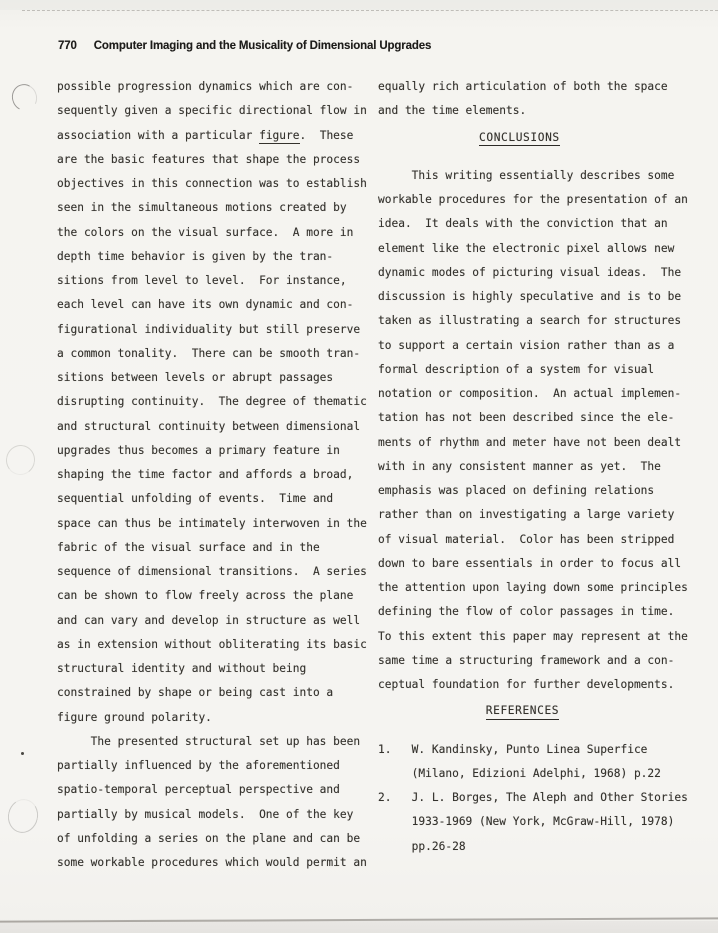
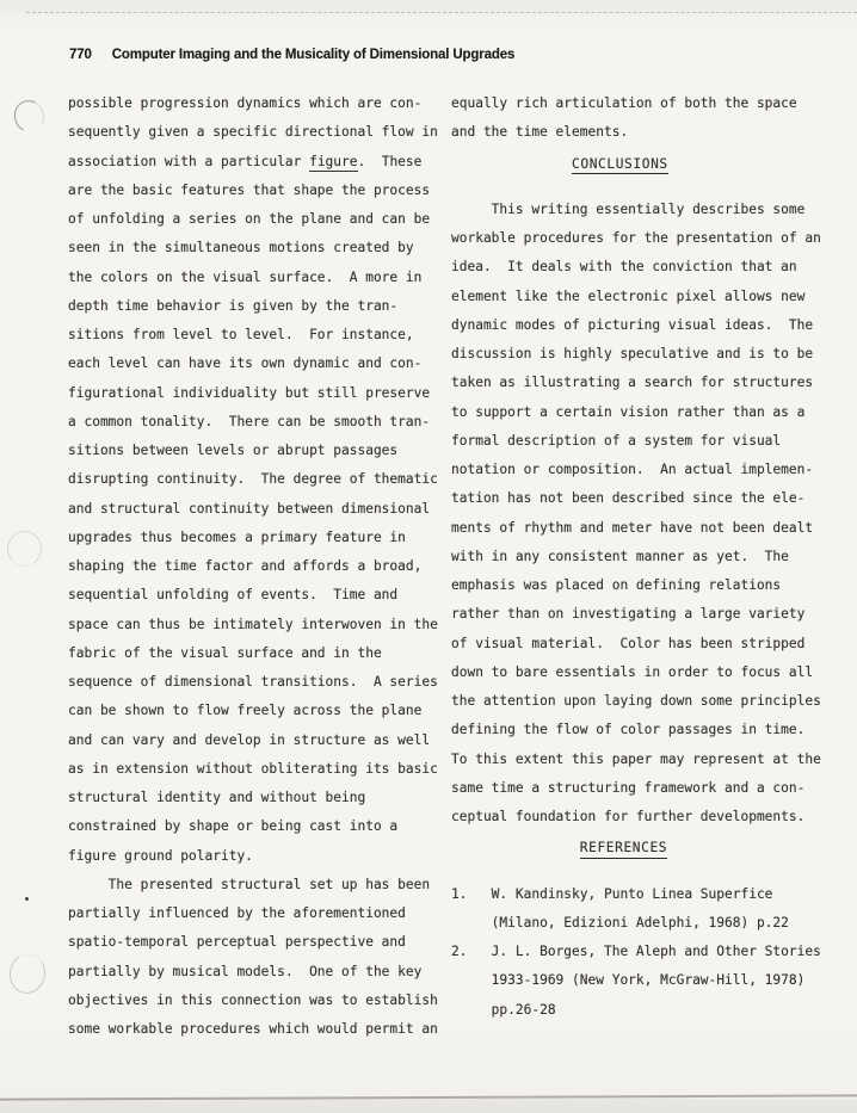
  770
  Computer Imaging and the Musicality of Dimensional Upgrades
  possible progression dynamics which are con-
  sequently given a specific directional flow in
  association with a particular figure. These
  are the basic features that shape the process
- objectives in this connection was to establish
+ of unfolding a series on the plane and can be
  seen in the simultaneous motions created by
  the colors on the visual surface. A more in
  depth time behavior is given by the tran-
  sitions from level to level. For instance,
  each level can have its own dynamic and con-
  figurational individuality but still preserve
  a common tonality. There can be smooth tran-
  sitions between levels or abrupt passages
  disrupting continuity. The degree of thematic
  and structural continuity between dimensional
  upgrades thus becomes a primary feature in
  shaping the time factor and affords a broad,
  sequential unfolding of events. Time and
  space can thus be intimately interwoven in the
  fabric of the visual surface and in the
  sequence of dimensional transitions. A series
  can be shown to flow freely across the plane
  and can vary and develop in structure as well
  as in extension without obliterating its basic
  structural identity and without being
  constrained by shape or being cast into a
  figure ground polarity.
  The presented structural set up has been
  partially influenced by the aforementioned
  spatio-temporal perceptual perspective and
  partially by musical models. One of the key
- of unfolding a series on the plane and can be
+ objectives in this connection was to establish
  some workable procedures which would permit an
  equally rich articulation of both the space
  and the time elements.
  CONCLUSIONS
  This writing essentially describes some
  workable procedures for the presentation of an
  idea. It deals with the conviction that an
  element like the electronic pixel allows new
  dynamic modes of picturing visual ideas. The
  discussion is highly speculative and is to be
  taken as illustrating a search for structures
  to support a certain vision rather than as a
  formal description of a system for visual
  notation or composition. An actual implemen-
  tation has not been described since the ele-
  ments of rhythm and meter have not been dealt
  with in any consistent manner as yet. The
  emphasis was placed on defining relations
  rather than on investigating a large variety
  of visual material. Color has been stripped
  down to bare essentials in order to focus all
  the attention upon laying down some principles
  defining the flow of color passages in time.
  To this extent this paper may represent at the
  same time a structuring framework and a con-
  ceptual foundation for further developments.
  REFERENCES
  1. W. Kandinsky, Punto Linea Superfice
  (Milano, Edizioni Adelphi, 1968) p.22
  2. J. L. Borges, The Aleph and Other Stories
  1933-1969 (New York, McGraw-Hill, 1978)
  pp.26-28
